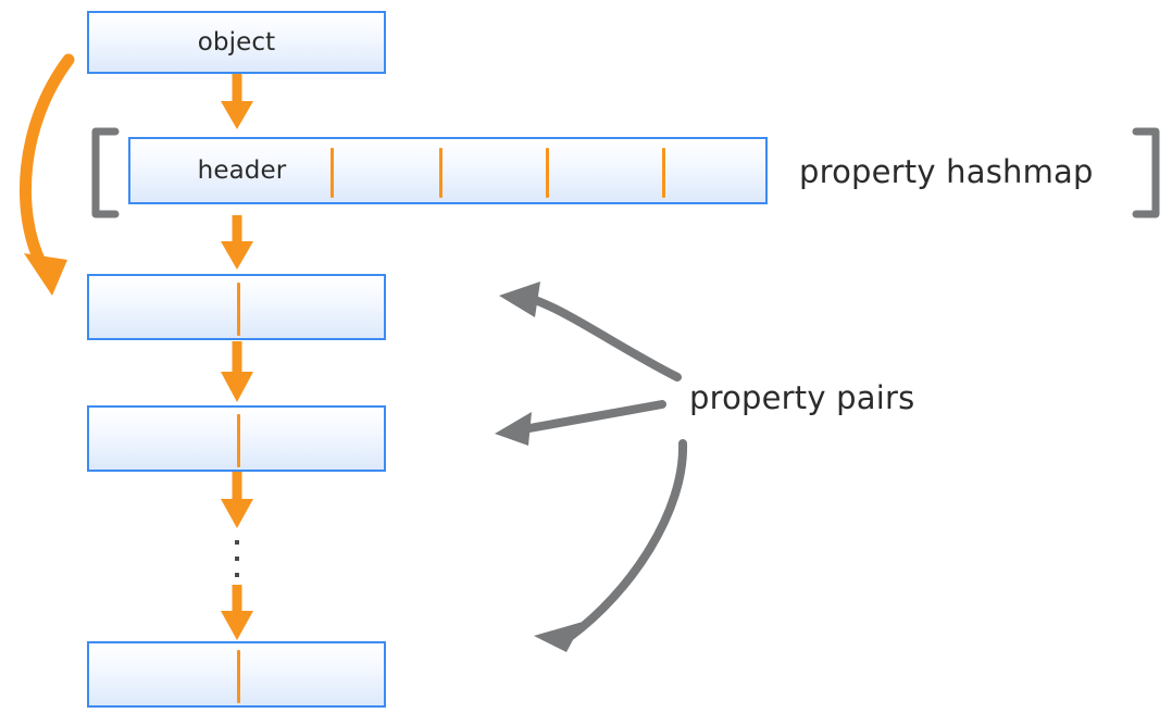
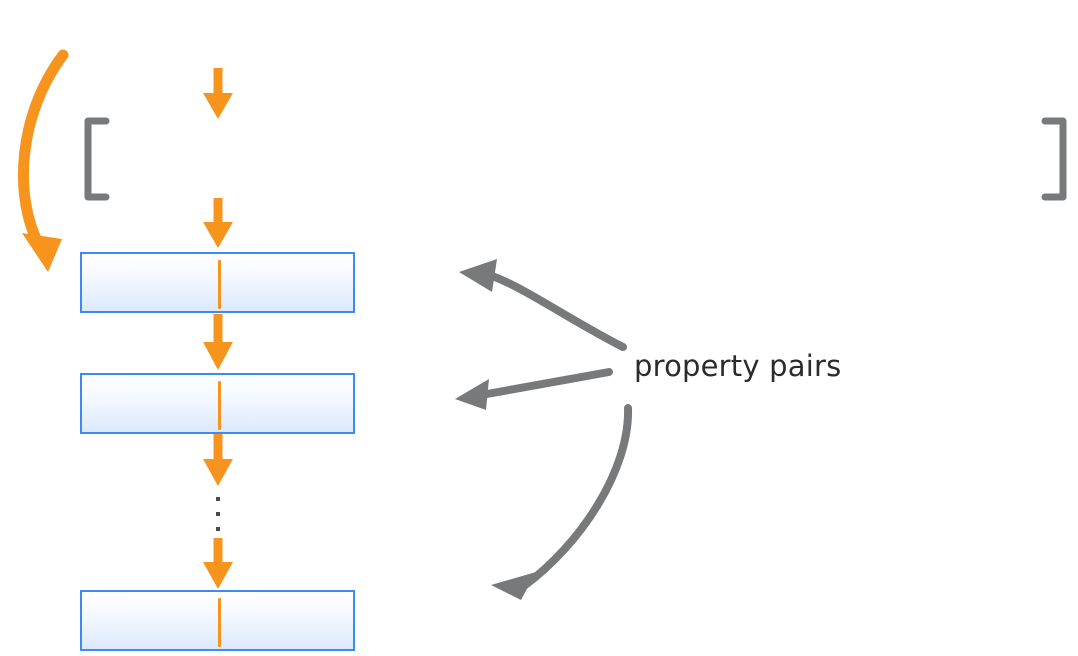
- object
- header
- property hashmap
  property pairs
